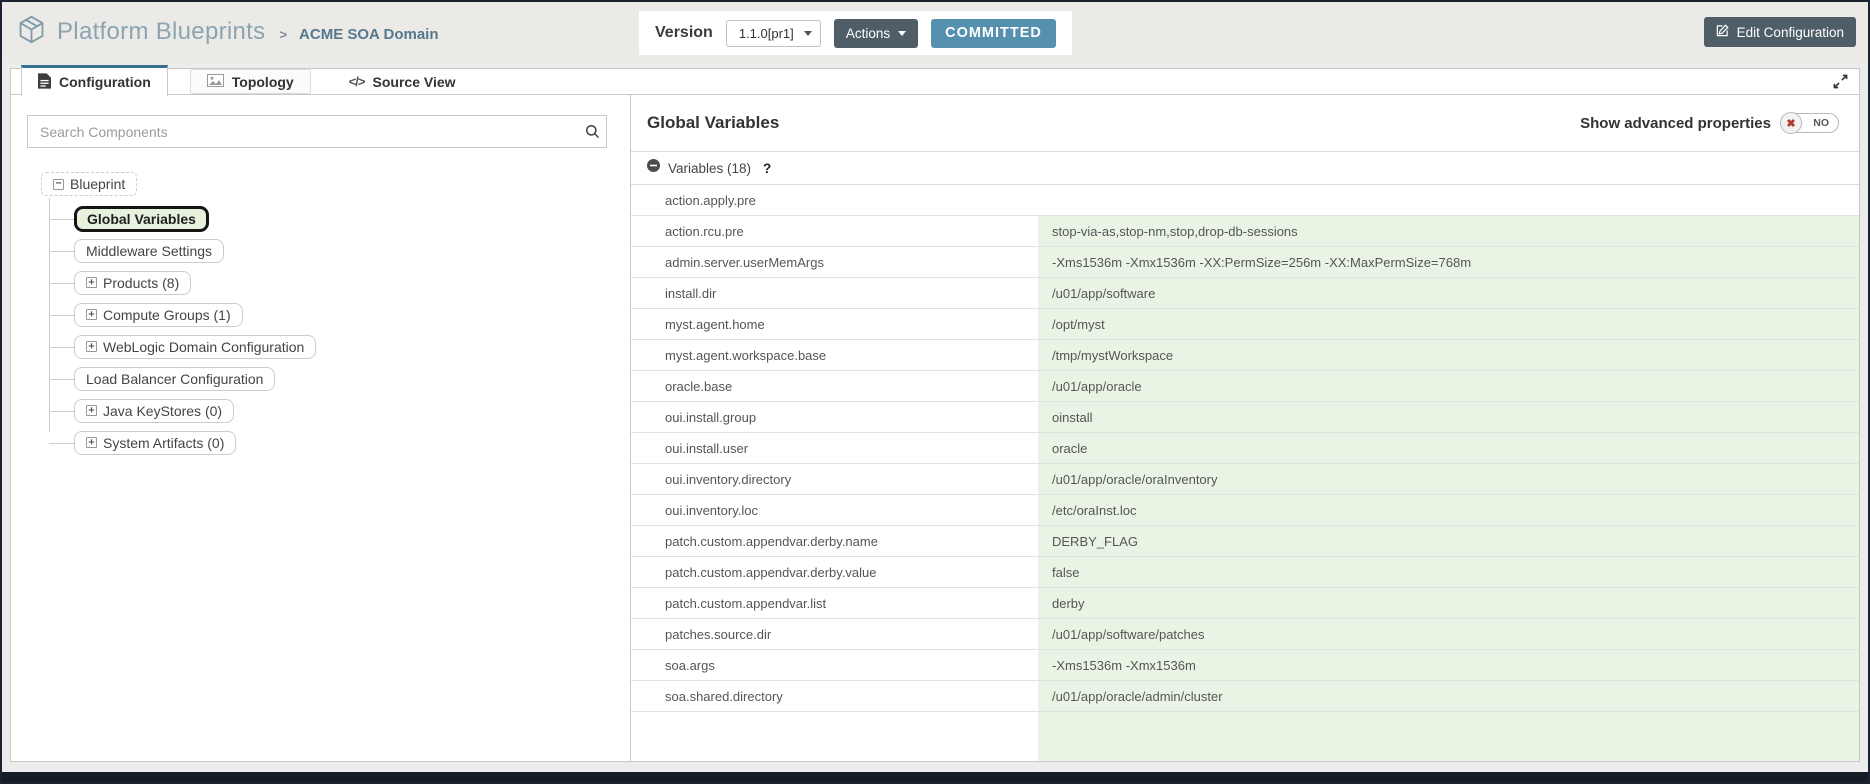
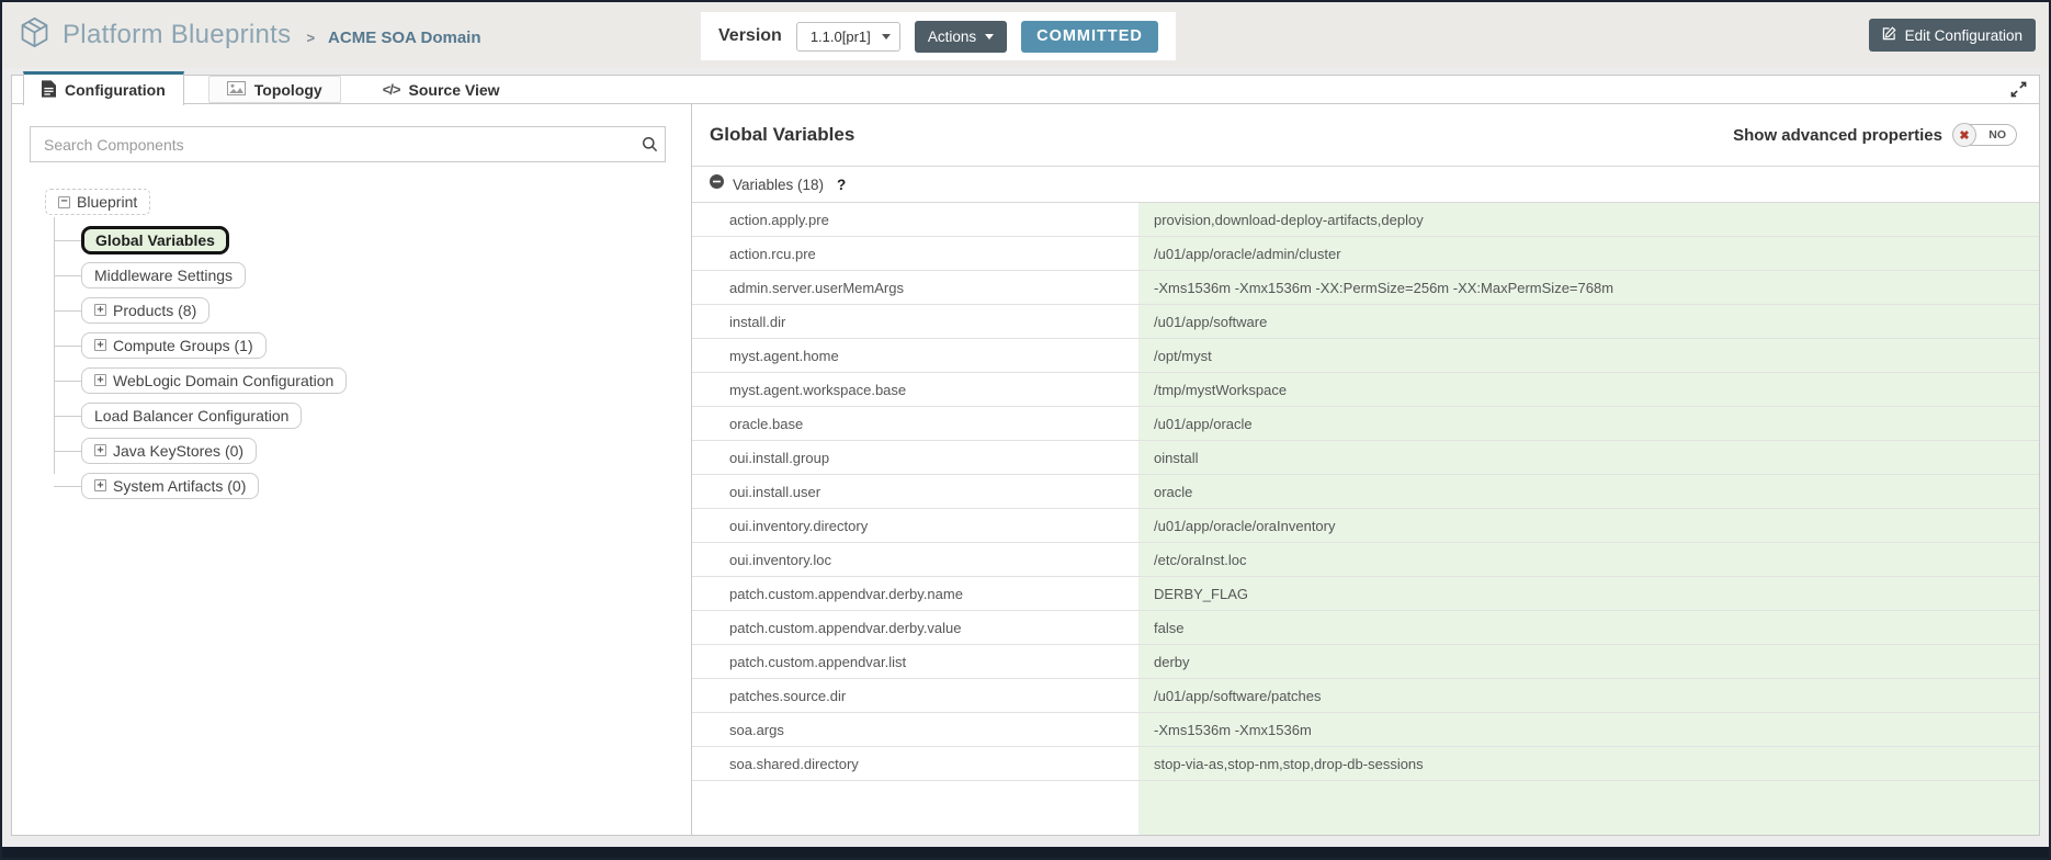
  Platform Blueprints
  >
  ACME SOA Domain
  Version
  1.1.0[pr1]
  Actions
  COMMITTED
  Edit Configuration
  Configuration
  Topology
  </>
  Source View
  Search Components
  −
  Blueprint
  Global Variables
  Middleware Settings
  +
  Products (8)
  +
  Compute Groups (1)
  +
  WebLogic Domain Configuration
  Load Balancer Configuration
  +
  Java KeyStores (0)
  +
  System Artifacts (0)
  Global Variables
  Show advanced properties
  NO
  ✖
  Variables (18)
  ?
  action.apply.pre
+ provision,download-deploy-artifacts,deploy
  action.rcu.pre
- stop-via-as,stop-nm,stop,drop-db-sessions
+ /u01/app/oracle/admin/cluster
  admin.server.userMemArgs
  -Xms1536m -Xmx1536m -XX:PermSize=256m -XX:MaxPermSize=768m
  install.dir
  /u01/app/software
  myst.agent.home
  /opt/myst
  myst.agent.workspace.base
  /tmp/mystWorkspace
  oracle.base
  /u01/app/oracle
  oui.install.group
  oinstall
  oui.install.user
  oracle
  oui.inventory.directory
  /u01/app/oracle/oraInventory
  oui.inventory.loc
  /etc/oraInst.loc
  patch.custom.appendvar.derby.name
  DERBY_FLAG
  patch.custom.appendvar.derby.value
  false
  patch.custom.appendvar.list
  derby
  patches.source.dir
  /u01/app/software/patches
  soa.args
  -Xms1536m -Xmx1536m
  soa.shared.directory
- /u01/app/oracle/admin/cluster
+ stop-via-as,stop-nm,stop,drop-db-sessions
